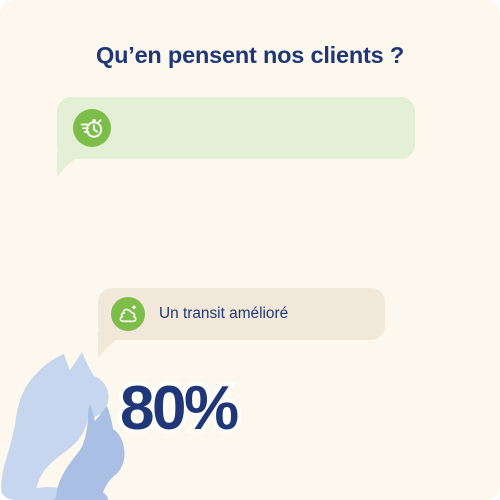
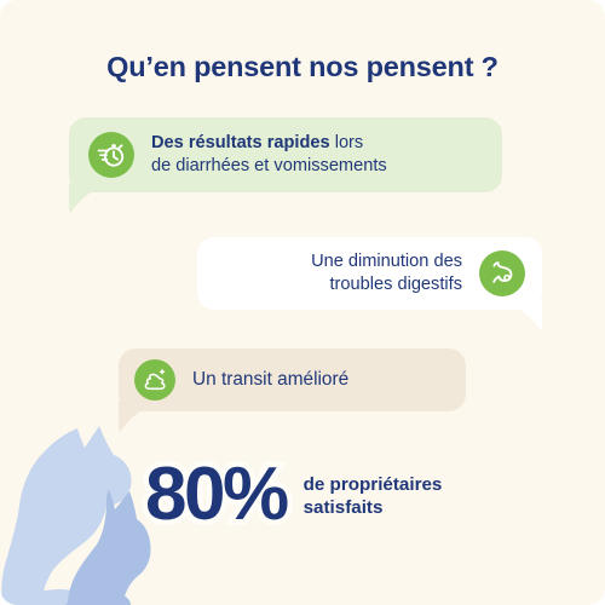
- Qu’en pensent nos clients ?
+ Qu’en pensent nos pensent ?
+ Des résultats rapides lors
+ de diarrhées et vomissements
+ Une diminution des
+ troubles digestifs
  Un transit amélioré
  80%
+ de propriétaires
+ satisfaits
